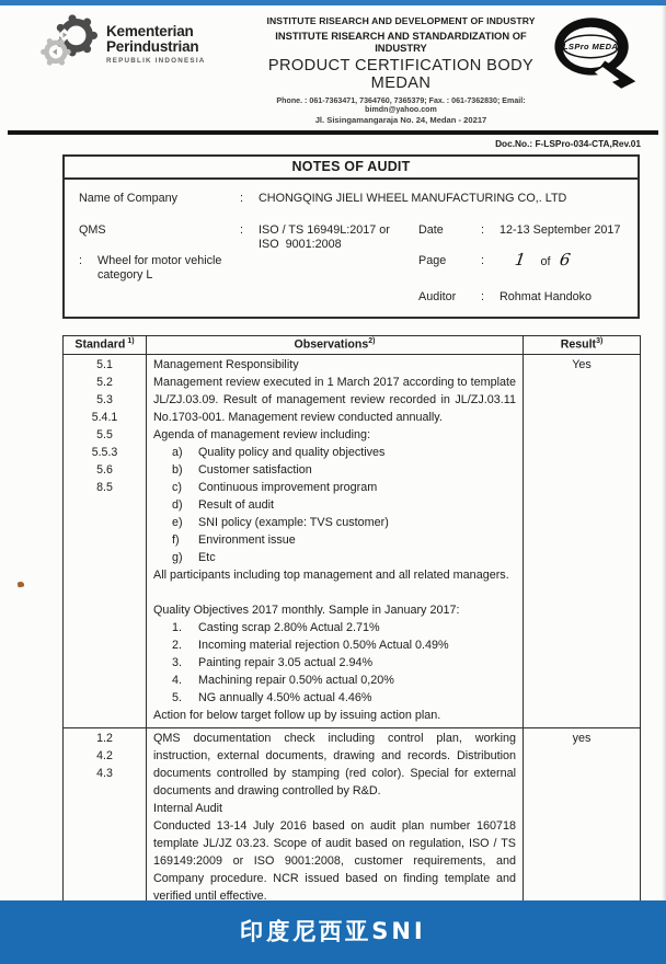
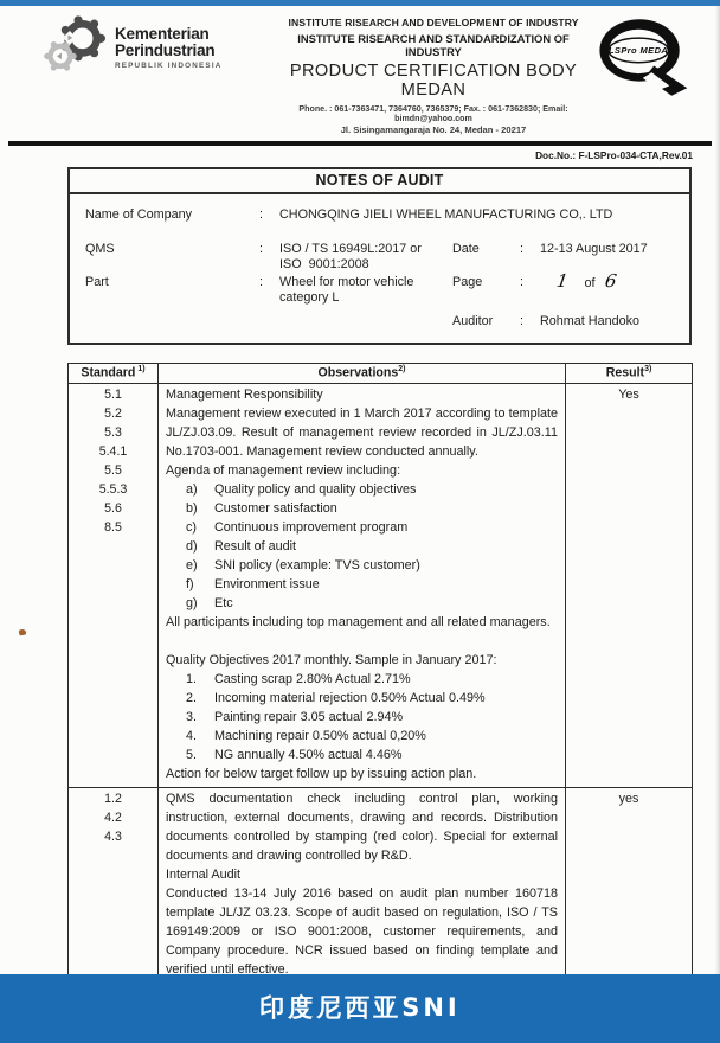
  Kementerian
  Perindustrian
  INSTITUTE RISEARCH AND DEVELOPMENT OF INDUSTRY
  INSTITUTE RISEARCH AND STANDARDIZATION OF INDUSTRY
  PRODUCT CERTIFICATION BODY MEDAN
  Phone. : 061-7363471, 7364760, 7365379; Fax. : 061-7362830; Email: bimdn@yahoo.com
  Jl. Sisingamangaraja No. 24, Medan - 20217
  LSPro MEDAN
  Doc.No.: F-LSPro-034-CTA,Rev.01
  NOTES OF AUDIT
  Name of Company
  :
  CHONGQING JIELI WHEEL MANUFACTURING CO,. LTD
  QMS
  :
  ISO / TS 16949L:2017 or
  ISO 9001:2008
  Date
  :
- 12-13 September 2017
+ 12-13 August 2017
+ Part
  :
  Wheel for motor vehicle
  category L
  Page
  :
  Auditor
  :
  Rohmat Handoko
  Standard	Observations	Result
  5.15.25.35.4.15.55.5.35.68.5	Management ResponsibilityManagement review executed in 1 March 2017 according to template JL/ZJ.03.09. Result of management review recorded in JL/ZJ.03.11 No.1703-001. Management review conducted annually.Agenda of management review including:a) Quality policy and quality objectivesb) Customer satisfactionc) Continuous improvement programd) Result of audite) SNI policy (example: TVS customer)f) Environment issueg) EtcAll participants including top management and all related managers.Quality Objectives 2017 monthly. Sample in January 2017:1. Casting scrap 2.80% Actual 2.71%2. Incoming material rejection 0.50% Actual 0.49%3. Painting repair 3.05 actual 2.94%4. Machining repair 0.50% actual 0,20%5. NG annually 4.50% actual 4.46%Action for below target follow up by issuing action plan.	Yes
  1.24.24.3	QMS documentation check including control plan, working instruction, external documents, drawing and records. Distribution documents controlled by stamping (red color). Special for external documents and drawing controlled by R&D.Internal AuditConducted 13-14 July 2016 based on audit plan number 160718 template JL/JZ 03.23. Scope of audit based on regulation, ISO / TS 169149:2009 or ISO 9001:2008, customer requirements, and Company procedure. NCR issued based on finding template and verified until effective.	yes
  印度尼西亚SNI
